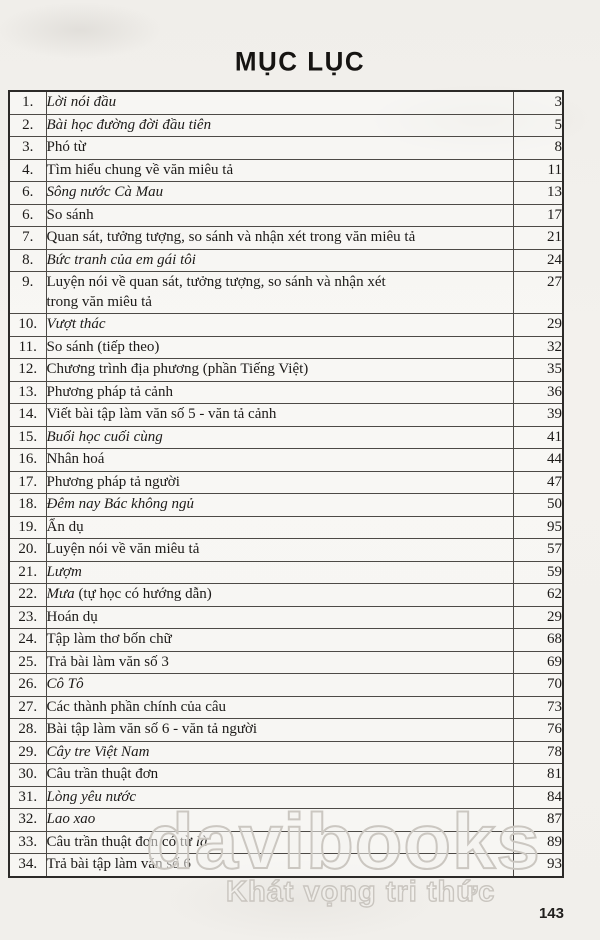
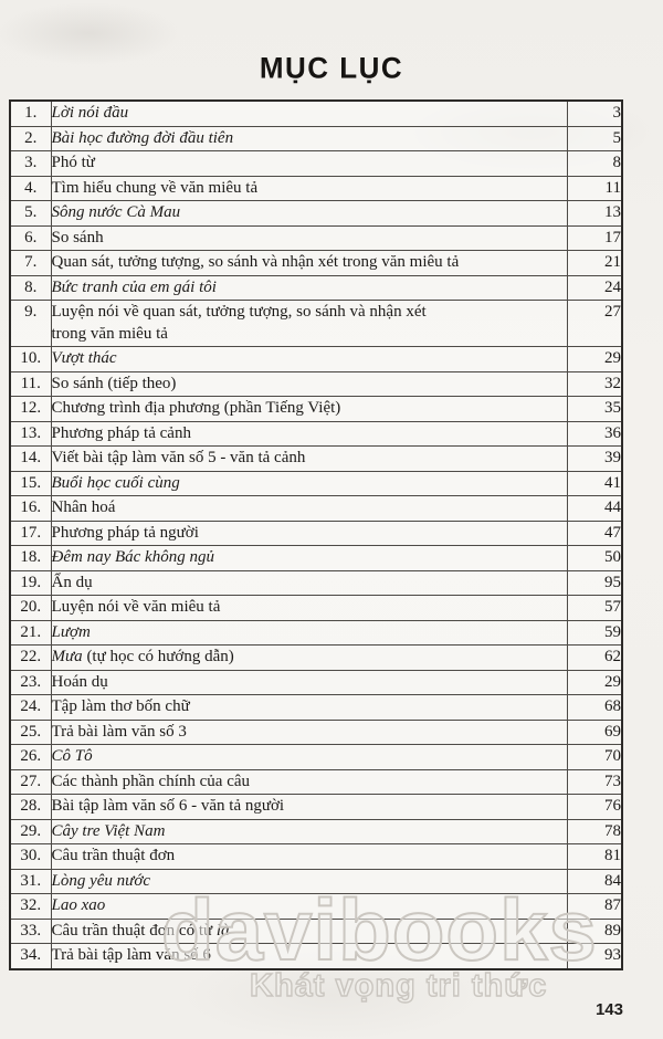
  MỤC LỤC
  1.	Lời nói đầu	3
  2.	Bài học đường đời đầu tiên	5
  3.	Phó từ	8
  4.	Tìm hiểu chung về văn miêu tả	11
- 6.	Sông nước Cà Mau	13
+ 5.	Sông nước Cà Mau	13
  6.	So sánh	17
  7.	Quan sát, tưởng tượng, so sánh và nhận xét trong văn miêu tả	21
  8.	Bức tranh của em gái tôi	24
  9.	Luyện nói về quan sát, tưởng tượng, so sánh và nhận xéttrong văn miêu tả	27
  10.	Vượt thác	29
  11.	So sánh (tiếp theo)	32
  12.	Chương trình địa phương (phần Tiếng Việt)	35
  13.	Phương pháp tả cảnh	36
  14.	Viết bài tập làm văn số 5 - văn tả cảnh	39
  15.	Buổi học cuối cùng	41
  16.	Nhân hoá	44
  17.	Phương pháp tả người	47
  18.	Đêm nay Bác không ngủ	50
  19.	Ẩn dụ	95
  20.	Luyện nói về văn miêu tả	57
  21.	Lượm	59
  22.	Mưa (tự học có hướng dẫn)	62
  23.	Hoán dụ	29
  24.	Tập làm thơ bốn chữ	68
  25.	Trả bài làm văn số 3	69
  26.	Cô Tô	70
  27.	Các thành phần chính của câu	73
  28.	Bài tập làm văn số 6 - văn tả người	76
  29.	Cây tre Việt Nam	78
  30.	Câu trần thuật đơn	81
  31.	Lòng yêu nước	84
  32.	Lao xao	87
  33.	Câu trần thuật đơn có từ là	89
  34.	Trả bài tập làm văn số 6	93
  davibooks
  Khát vọng tri thức
  143
